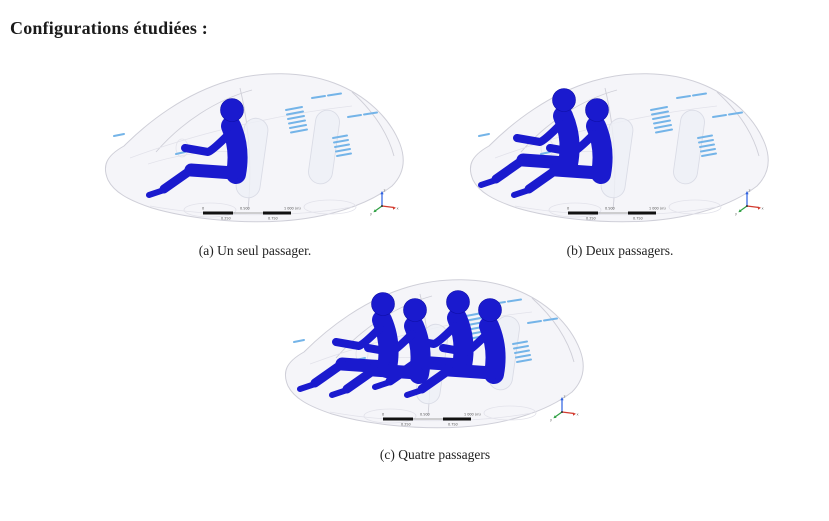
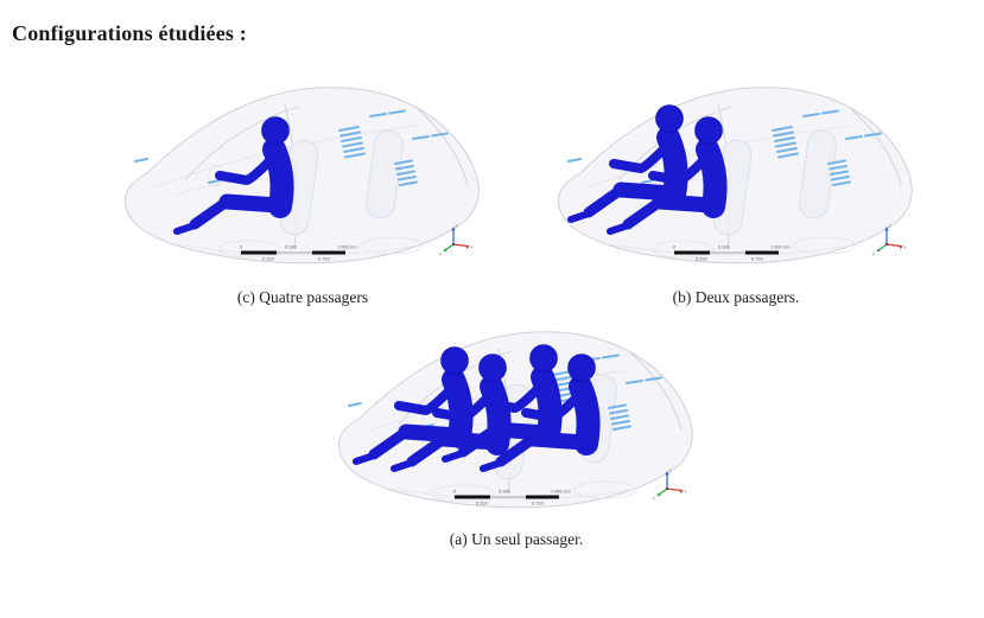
  Configurations étudiées :
- (a) Un seul passager.
+ (c) Quatre passagers
  (b) Deux passagers.
- (c) Quatre passagers
+ (a) Un seul passager.
